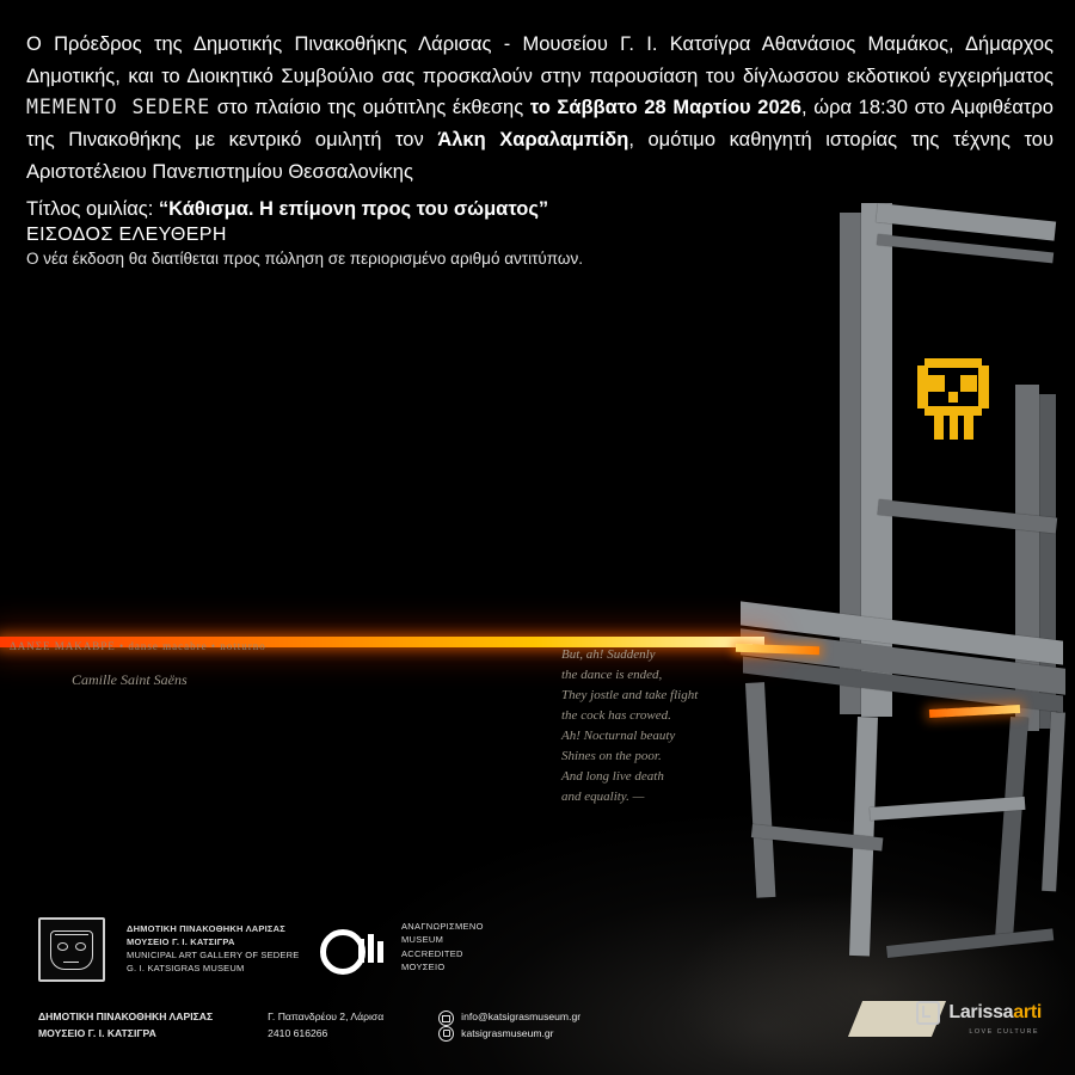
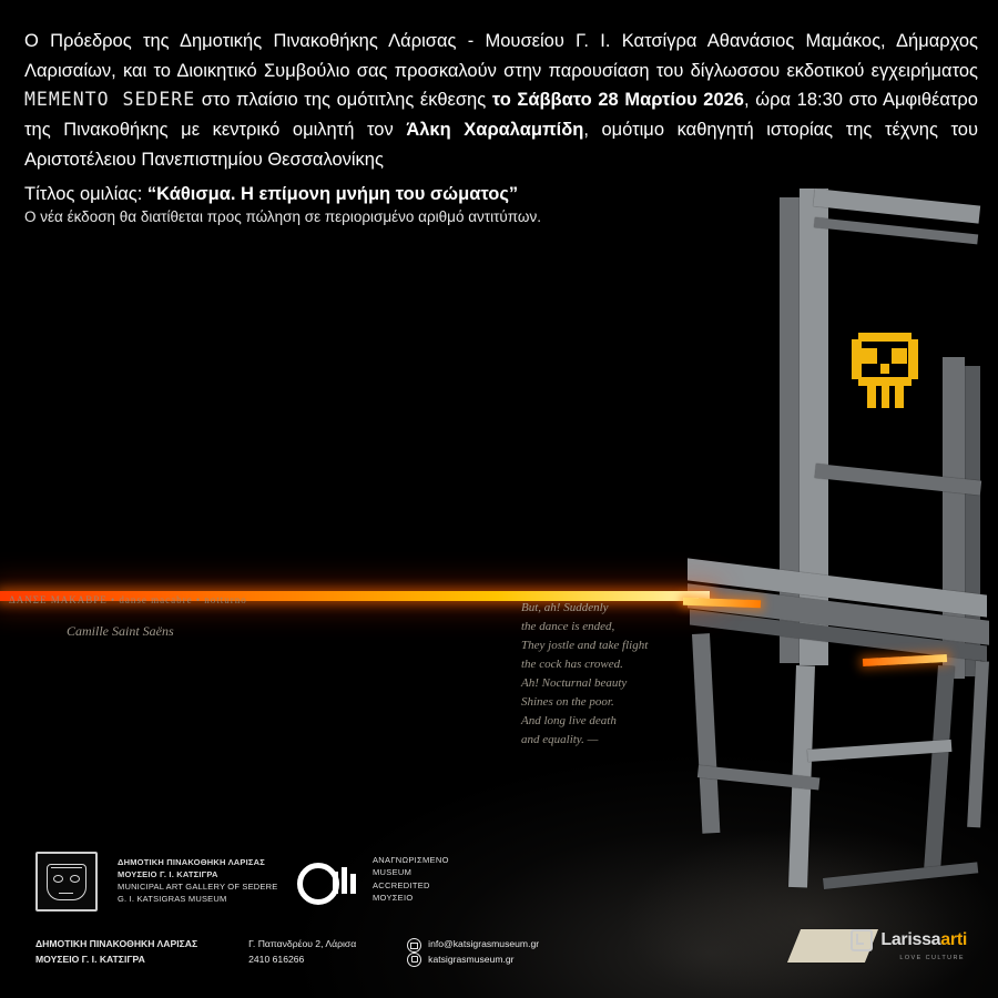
  ΔΑΝΣΕ ΜΑΚΑΒΡΕ • danse macabre • notturno
  Camille Saint Saëns
  But, ah! Suddenly
  the dance is ended,
  They jostle and take flight
  the cock has crowed.
  Ah! Nocturnal beauty
  Shines on the poor.
  And long live death
  and equality. —
- Ο Πρόεδρος της Δημοτικής Πινακοθήκης Λάρισας - Μουσείου Γ. Ι. Κατσίγρα Αθανάσιος Μαμάκος, Δήμαρχος Δημοτικής, και το Διοικητικό Συμβούλιο σας προσκαλούν στην παρουσίαση του δίγλωσσου εκδοτικού εγχειρήματος MEMENTO SEDERE στο πλαίσιο της ομότιτλης έκθεσης το Σάββατο 28 Μαρτίου 2026, ώρα 18:30 στο Αμφιθέατρο της Πινακοθήκης με κεντρικό ομιλητή τον Άλκη Χαραλαμπίδη, ομότιμο καθηγητή ιστορίας της τέχνης του Αριστοτέλειου Πανεπιστημίου Θεσσαλονίκης
+ Ο Πρόεδρος της Δημοτικής Πινακοθήκης Λάρισας - Μουσείου Γ. Ι. Κατσίγρα Αθανάσιος Μαμάκος, Δήμαρχος Λαρισαίων, και το Διοικητικό Συμβούλιο σας προσκαλούν στην παρουσίαση του δίγλωσσου εκδοτικού εγχειρήματος MEMENTO SEDERE στο πλαίσιο της ομότιτλης έκθεσης το Σάββατο 28 Μαρτίου 2026, ώρα 18:30 στο Αμφιθέατρο της Πινακοθήκης με κεντρικό ομιλητή τον Άλκη Χαραλαμπίδη, ομότιμο καθηγητή ιστορίας της τέχνης του Αριστοτέλειου Πανεπιστημίου Θεσσαλονίκης
- Τίτλος ομιλίας: “Κάθισμα. Η επίμονη προς του σώματος”
+ Τίτλος ομιλίας: “Κάθισμα. Η επίμονη μνήμη του σώματος”
- ΕΙΣΟΔΟΣ ΕΛΕΥΘΕΡΗ
  Ο νέα έκδοση θα διατίθεται προς πώληση σε περιορισμένο αριθμό αντιτύπων.
  ΔΗΜΟΤΙΚΗ ΠΙΝΑΚΟΘΗΚΗ ΛΑΡΙΣΑΣ
  ΜΟΥΣΕΙΟ Γ. Ι. ΚΑΤΣΙΓΡΑ
  MUNICIPAL ART GALLERY OF SEDERE
  G. I. KATSIGRAS MUSEUM
  ΑΝΑΓΝΩΡΙΣΜΕΝΟ
  MUSEUM
  ACCREDITED
  ΜΟΥΣΕΙΟ
  ΔΗΜΟΤΙΚΗ ΠΙΝΑΚΟΘΗΚΗ ΛΑΡΙΣΑΣ
  ΜΟΥΣΕΙΟ Γ. Ι. ΚΑΤΣΙΓΡΑ
  Γ. Παπανδρέου 2, Λάρισα
  2410 616266
  info@katsigrasmuseum.gr
  katsigrasmuseum.gr
  Larissaarti
